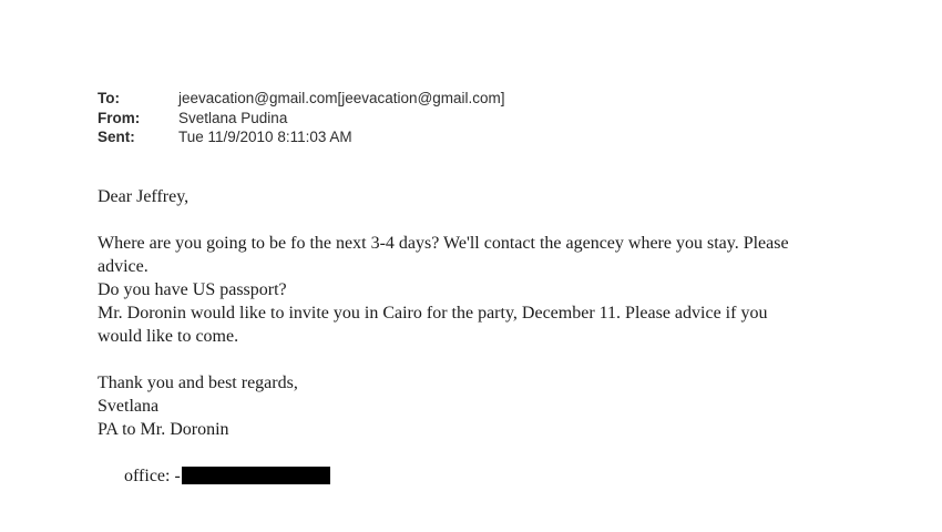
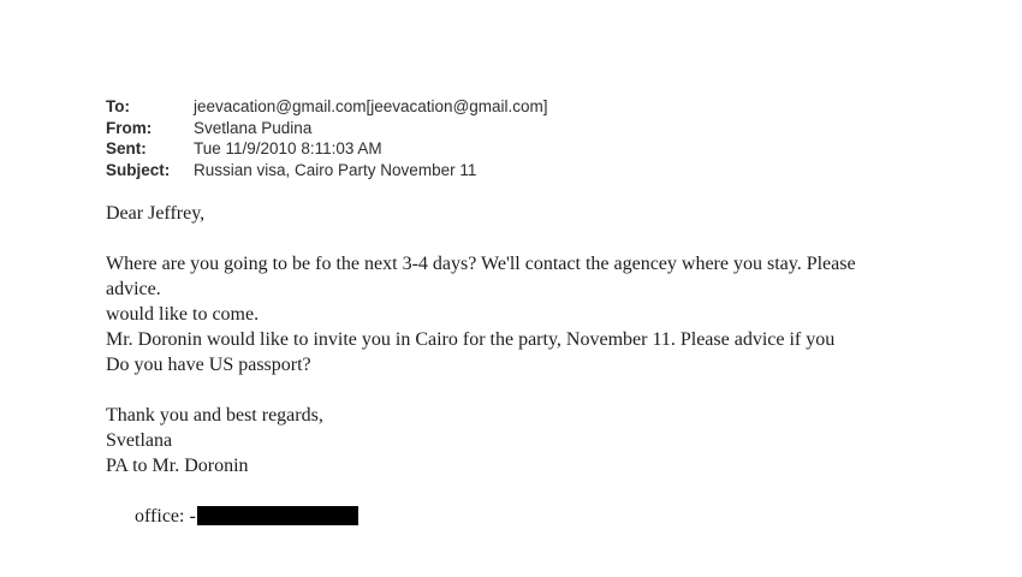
  To:
  jeevacation@gmail.com[jeevacation@gmail.com]
  From:
  Svetlana Pudina
  Sent:
  Tue 11/9/2010 8:11:03 AM
+ Subject:
+ Russian visa, Cairo Party November 11
  Dear Jeffrey,
  Where are you going to be fo the next 3-4 days? We'll contact the agencey where you stay. Please
  advice.
- Do you have US passport?
+ would like to come.
- Mr. Doronin would like to invite you in Cairo for the party, December 11. Please advice if you
+ Mr. Doronin would like to invite you in Cairo for the party, November 11. Please advice if you
- would like to come.
+ Do you have US passport?
  Thank you and best regards,
  Svetlana
  PA to Mr. Doronin
  office: -
